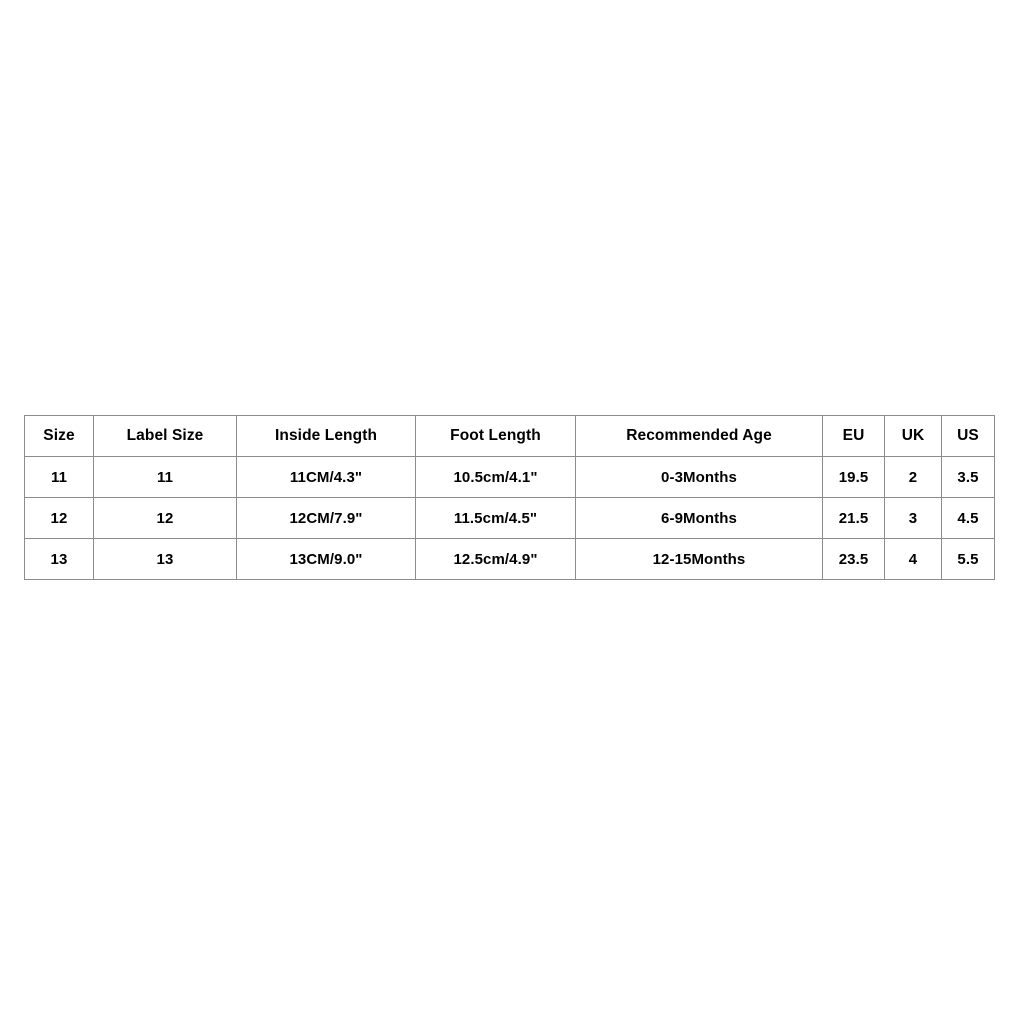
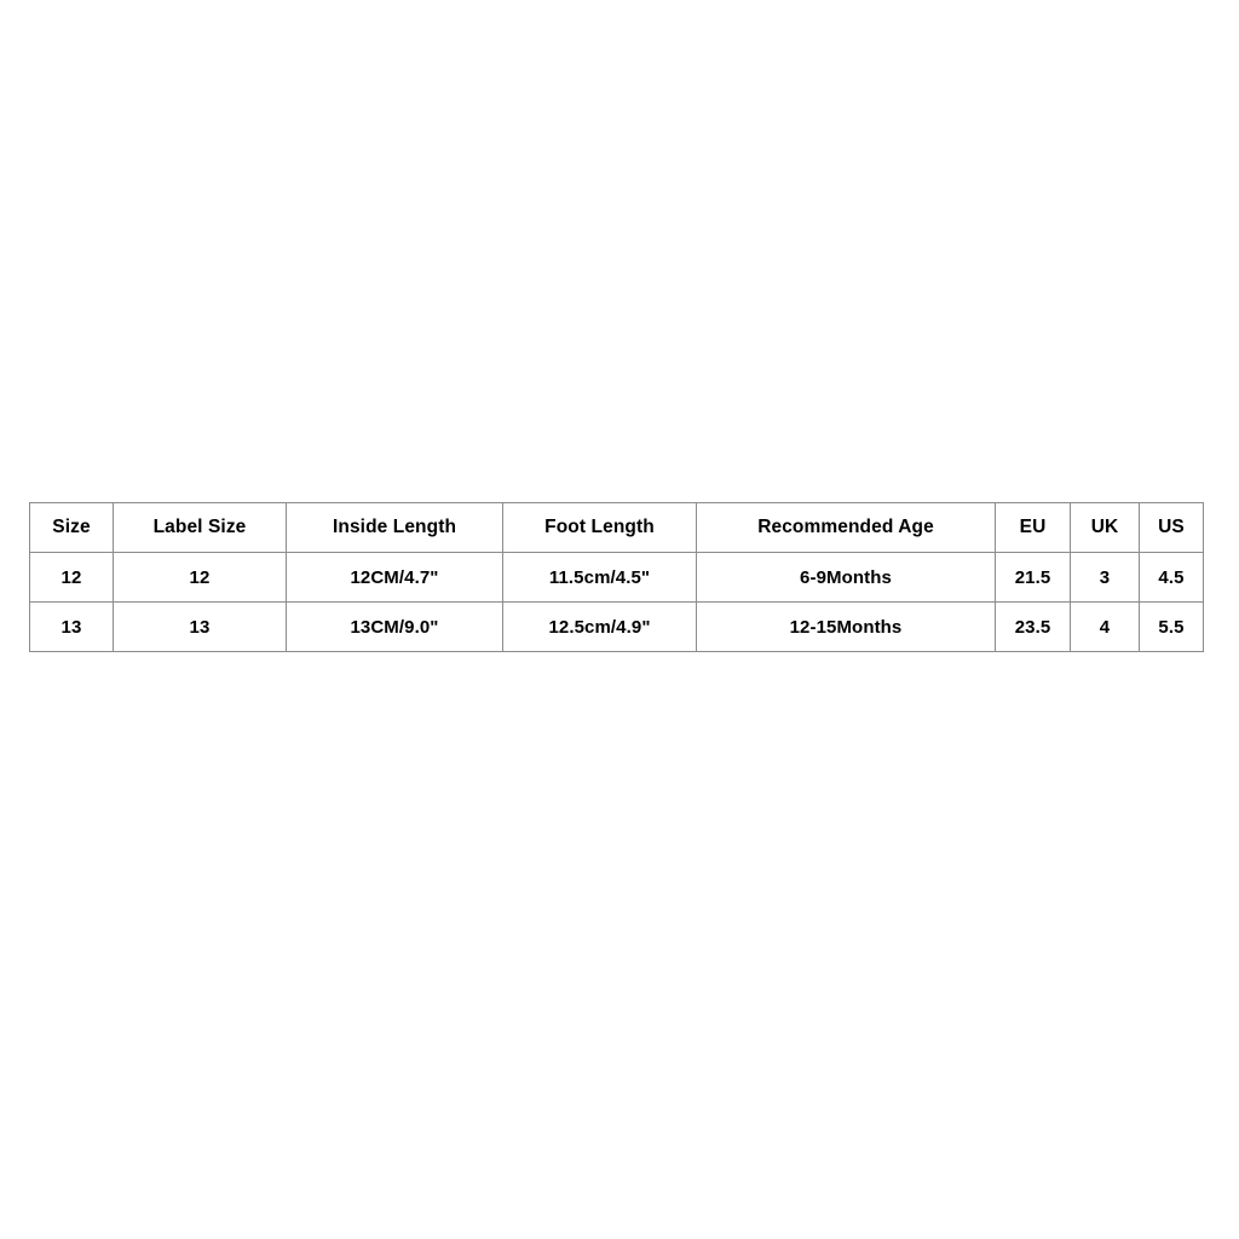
  Size	Label Size	Inside Length	Foot Length	Recommended Age	EU	UK	US
- 11	11	11CM/4.3"	10.5cm/4.1"	0-3Months	19.5	2	3.5
- 12	12	12CM/7.9"	11.5cm/4.5"	6-9Months	21.5	3	4.5
+ 12	12	12CM/4.7"	11.5cm/4.5"	6-9Months	21.5	3	4.5
  13	13	13CM/9.0"	12.5cm/4.9"	12-15Months	23.5	4	5.5
